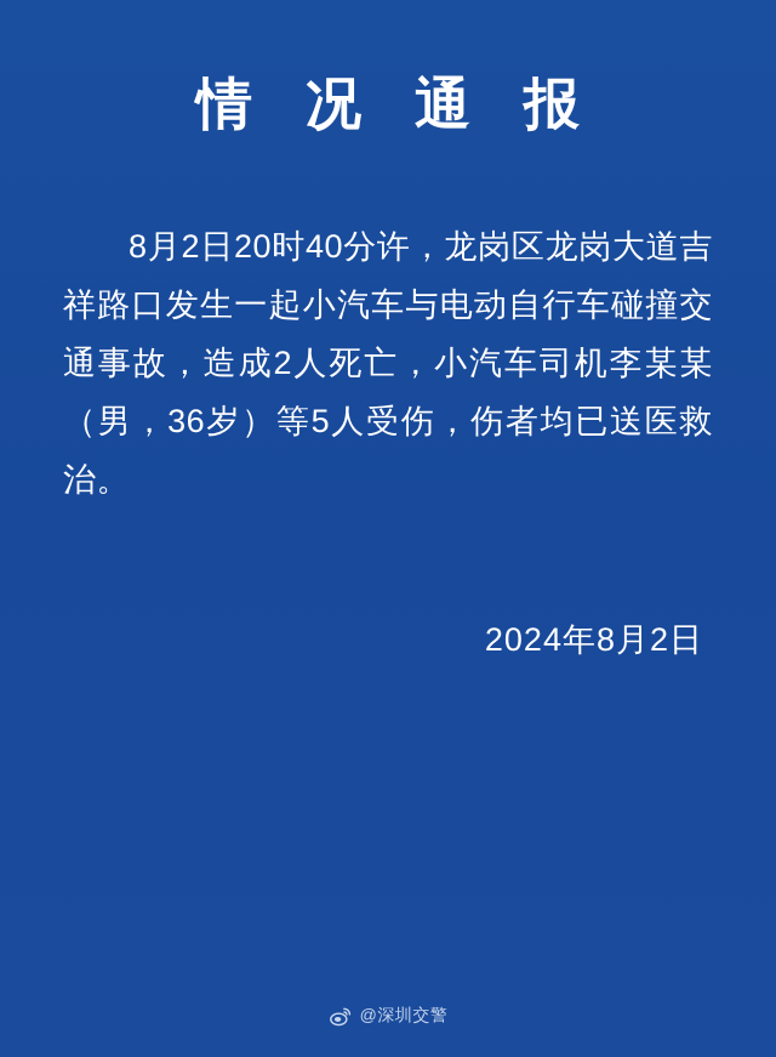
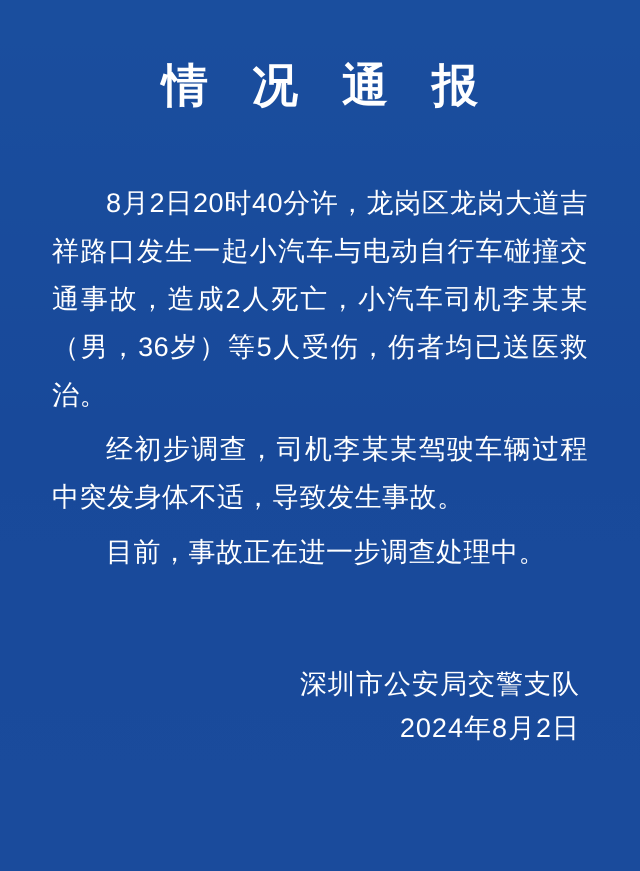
  情 况 通 报
  8月2日20时40分许，龙岗区龙岗大道吉祥路口发生一起小汽车与电动自行车碰撞交通事故，造成2人死亡，小汽车司机李某某（男，36岁）等5人受伤，伤者均已送医救治。
+ 经初步调查，司机李某某驾驶车辆过程中突发身体不适，导致发生事故。
+ 目前，事故正在进一步调查处理中。
+ 深圳市公安局交警支队
  2024年8月2日
- @深圳交警
